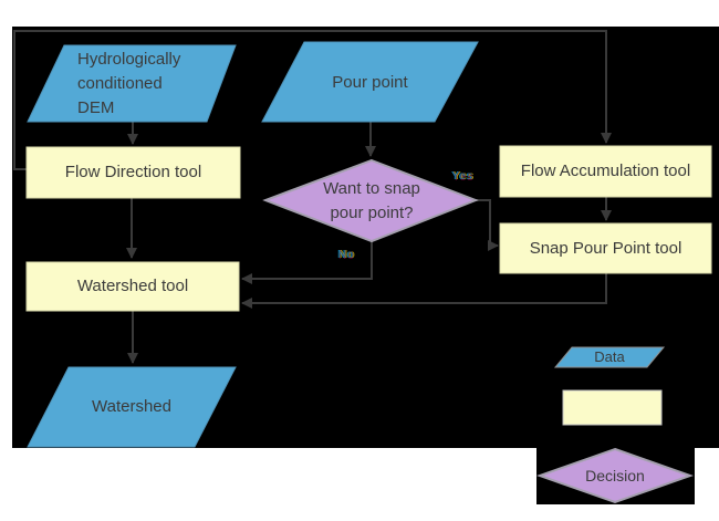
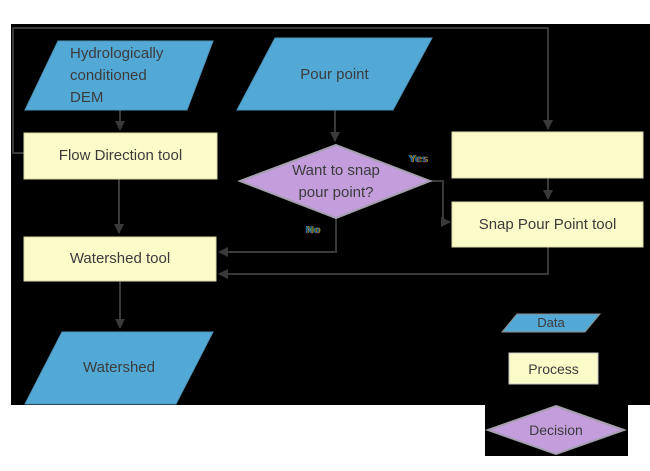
  Hydrologically
  conditioned
  DEM
  Pour point
  Flow Direction tool
  Want to snap
  pour point?
- Flow Accumulation tool
  Snap Pour Point tool
  Watershed tool
  Watershed
  Yes
  No
  Data
+ Process
  Decision
